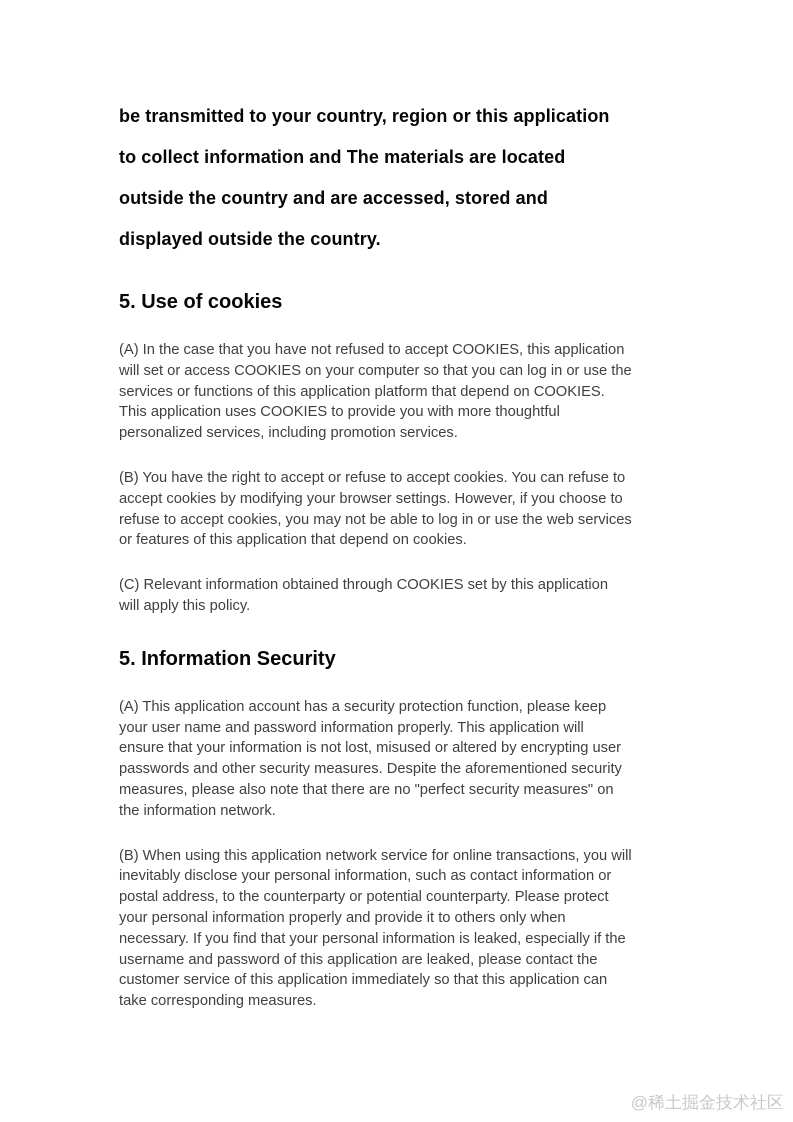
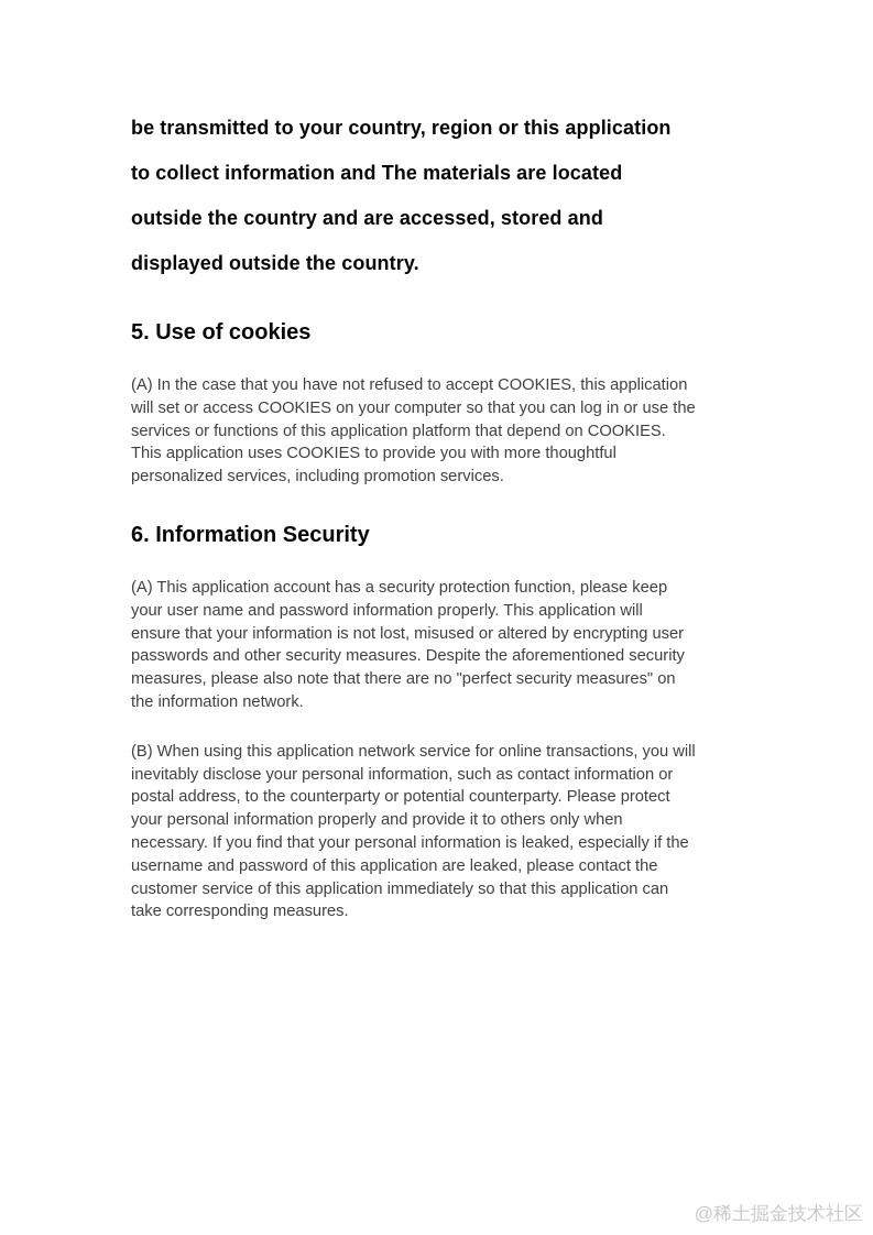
  be transmitted to your country, region or this application
  to collect information and The materials are located
  outside the country and are accessed, stored and
  displayed outside the country.
  5. Use of cookies
  (A) In the case that you have not refused to accept COOKIES, this application
  will set or access COOKIES on your computer so that you can log in or use the
  services or functions of this application platform that depend on COOKIES.
  This application uses COOKIES to provide you with more thoughtful
  personalized services, including promotion services.
- (B) You have the right to accept or refuse to accept cookies. You can refuse to
- accept cookies by modifying your browser settings. However, if you choose to
- refuse to accept cookies, you may not be able to log in or use the web services
- or features of this application that depend on cookies.
- (C) Relevant information obtained through COOKIES set by this application
- will apply this policy.
- 5. Information Security
+ 6. Information Security
  (A) This application account has a security protection function, please keep
  your user name and password information properly. This application will
  ensure that your information is not lost, misused or altered by encrypting user
  passwords and other security measures. Despite the aforementioned security
  measures, please also note that there are no "perfect security measures" on
  the information network.
  (B) When using this application network service for online transactions, you will
  inevitably disclose your personal information, such as contact information or
  postal address, to the counterparty or potential counterparty. Please protect
  your personal information properly and provide it to others only when
  necessary. If you find that your personal information is leaked, especially if the
  username and password of this application are leaked, please contact the
  customer service of this application immediately so that this application can
  take corresponding measures.
  @稀土掘金技术社区
